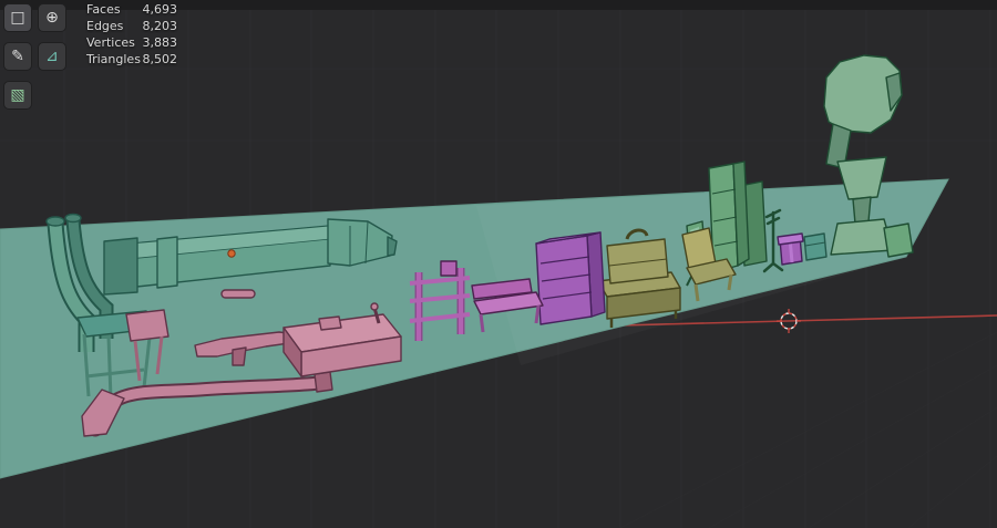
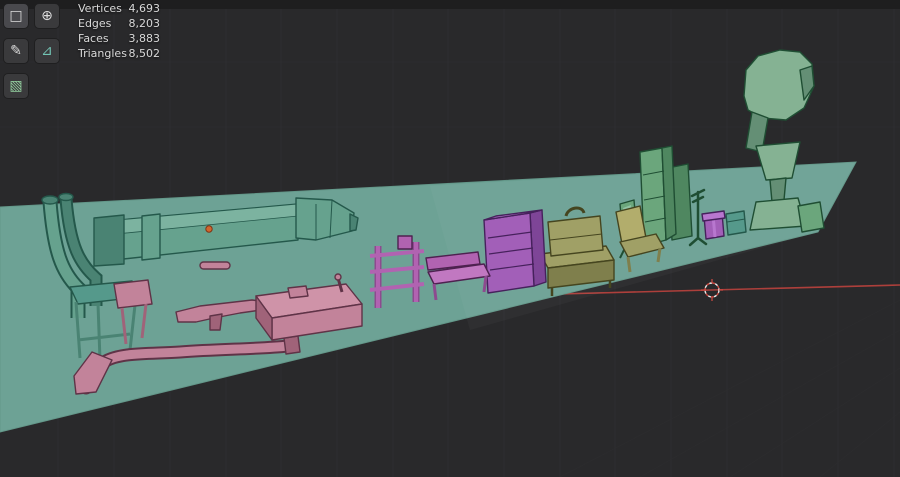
  □
  ⊕
  ✎
  ⊿
  ▧
- Faces
+ Vertices
  4,693
  Edges
  8,203
- Vertices
+ Faces
  3,883
  Triangles
  8,502
